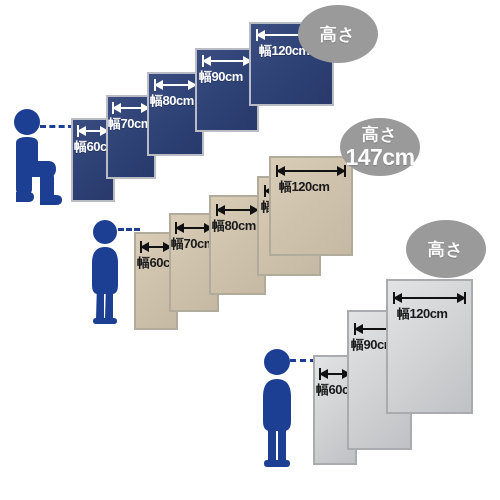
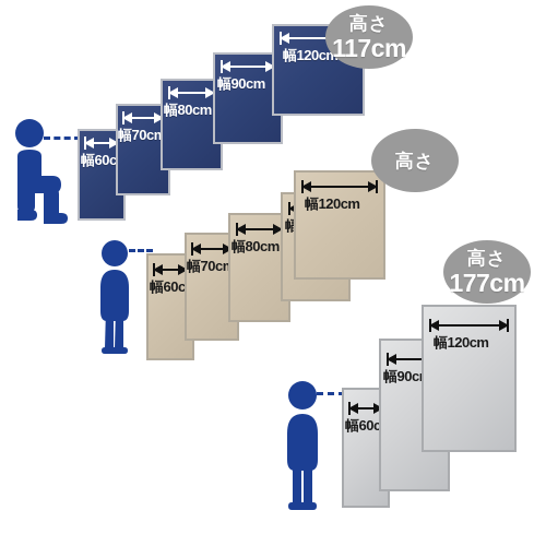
  幅60c
  幅70c
  幅80cm
  幅90cm
  幅120cm
  高さ
+ 117cm
  幅60c
  幅70c
  幅80cm
  幅120cm
  高さ
- 147cm
  幅60c
  幅90c
  幅120cm
  高さ
+ 177cm
